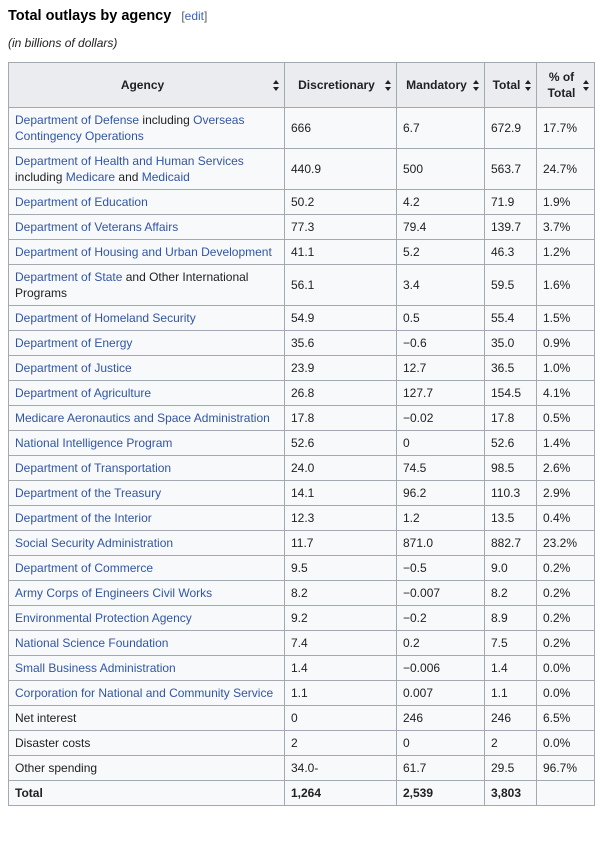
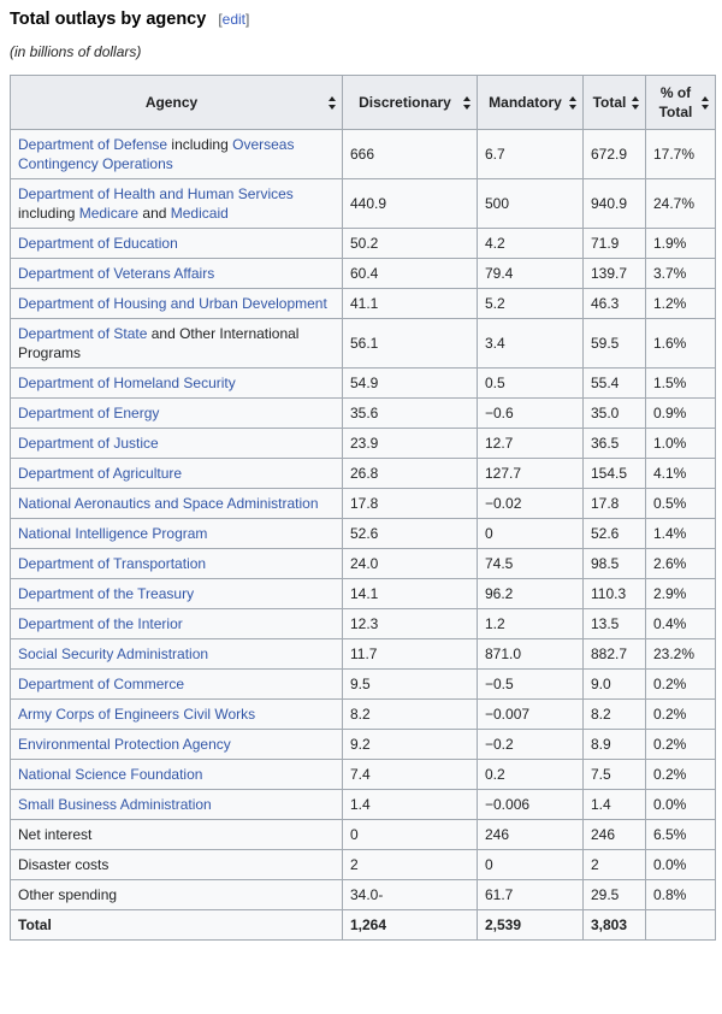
  Total outlays by agency
  [edit]
  (in billions of dollars)
  Agency	Discretionary	Mandatory	Total	% of Total
  Department of Defense including Overseas Contingency Operations	666	6.7	672.9	17.7%
- Department of Health and Human Services including Medicare and Medicaid	440.9	500	563.7	24.7%
+ Department of Health and Human Services including Medicare and Medicaid	440.9	500	940.9	24.7%
  Department of Education	50.2	4.2	71.9	1.9%
- Department of Veterans Affairs	77.3	79.4	139.7	3.7%
+ Department of Veterans Affairs	60.4	79.4	139.7	3.7%
  Department of Housing and Urban Development	41.1	5.2	46.3	1.2%
  Department of State and Other International Programs	56.1	3.4	59.5	1.6%
  Department of Homeland Security	54.9	0.5	55.4	1.5%
  Department of Energy	35.6	−0.6	35.0	0.9%
  Department of Justice	23.9	12.7	36.5	1.0%
  Department of Agriculture	26.8	127.7	154.5	4.1%
- Medicare Aeronautics and Space Administration	17.8	−0.02	17.8	0.5%
+ National Aeronautics and Space Administration	17.8	−0.02	17.8	0.5%
  National Intelligence Program	52.6	0	52.6	1.4%
  Department of Transportation	24.0	74.5	98.5	2.6%
  Department of the Treasury	14.1	96.2	110.3	2.9%
  Department of the Interior	12.3	1.2	13.5	0.4%
  Social Security Administration	11.7	871.0	882.7	23.2%
  Department of Commerce	9.5	−0.5	9.0	0.2%
  Army Corps of Engineers Civil Works	8.2	−0.007	8.2	0.2%
  Environmental Protection Agency	9.2	−0.2	8.9	0.2%
  National Science Foundation	7.4	0.2	7.5	0.2%
  Small Business Administration	1.4	−0.006	1.4	0.0%
- Corporation for National and Community Service	1.1	0.007	1.1	0.0%
  Net interest	0	246	246	6.5%
  Disaster costs	2	0	2	0.0%
- Other spending	34.0-	61.7	29.5	96.7%
+ Other spending	34.0-	61.7	29.5	0.8%
  Total	1,264	2,539	3,803
